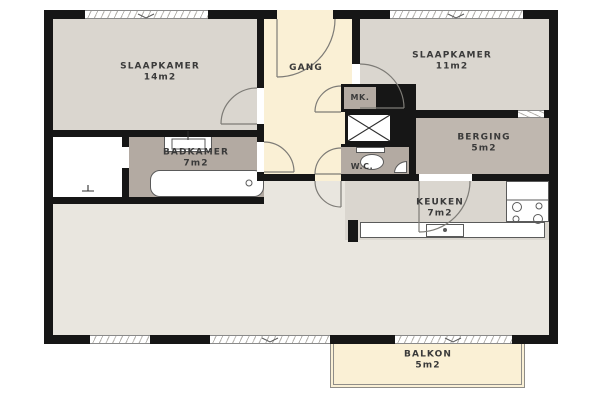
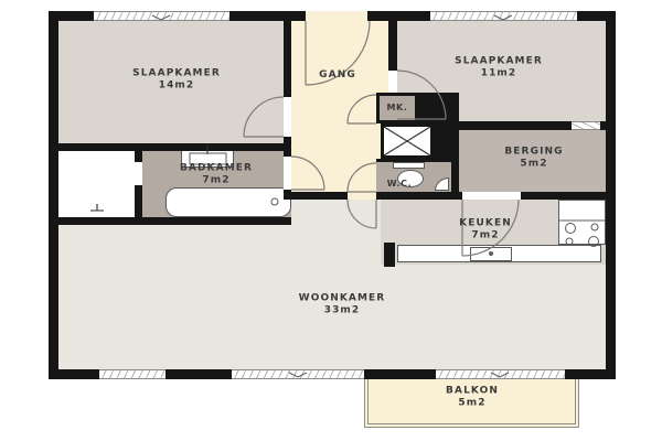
  SLAAPKAMER
  14m2
  GANG
  SLAAPKAMER
  11m2
  MK.
  BADKAMER
  7m2
  W.C.
  BERGING
  5m2
  KEUKEN
  7m2
+ WOONKAMER
+ 33m2
  BALKON
  5m2
